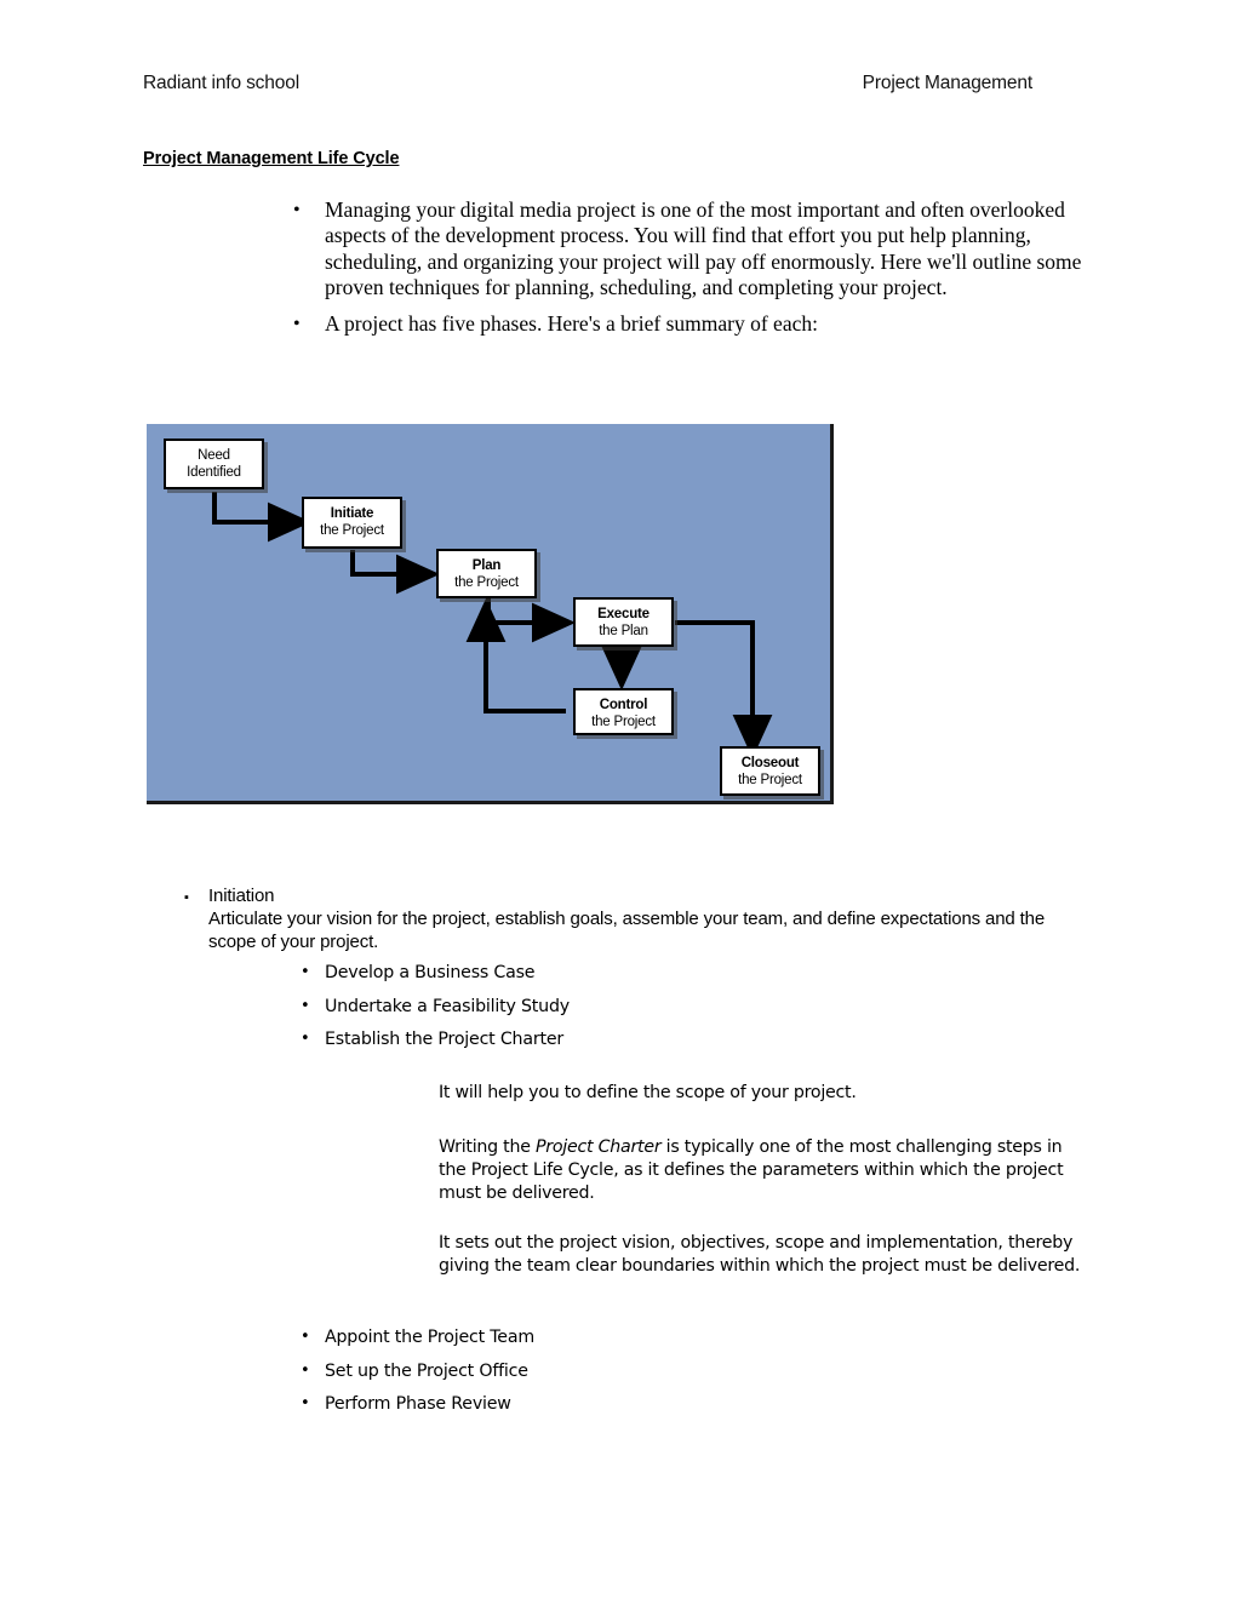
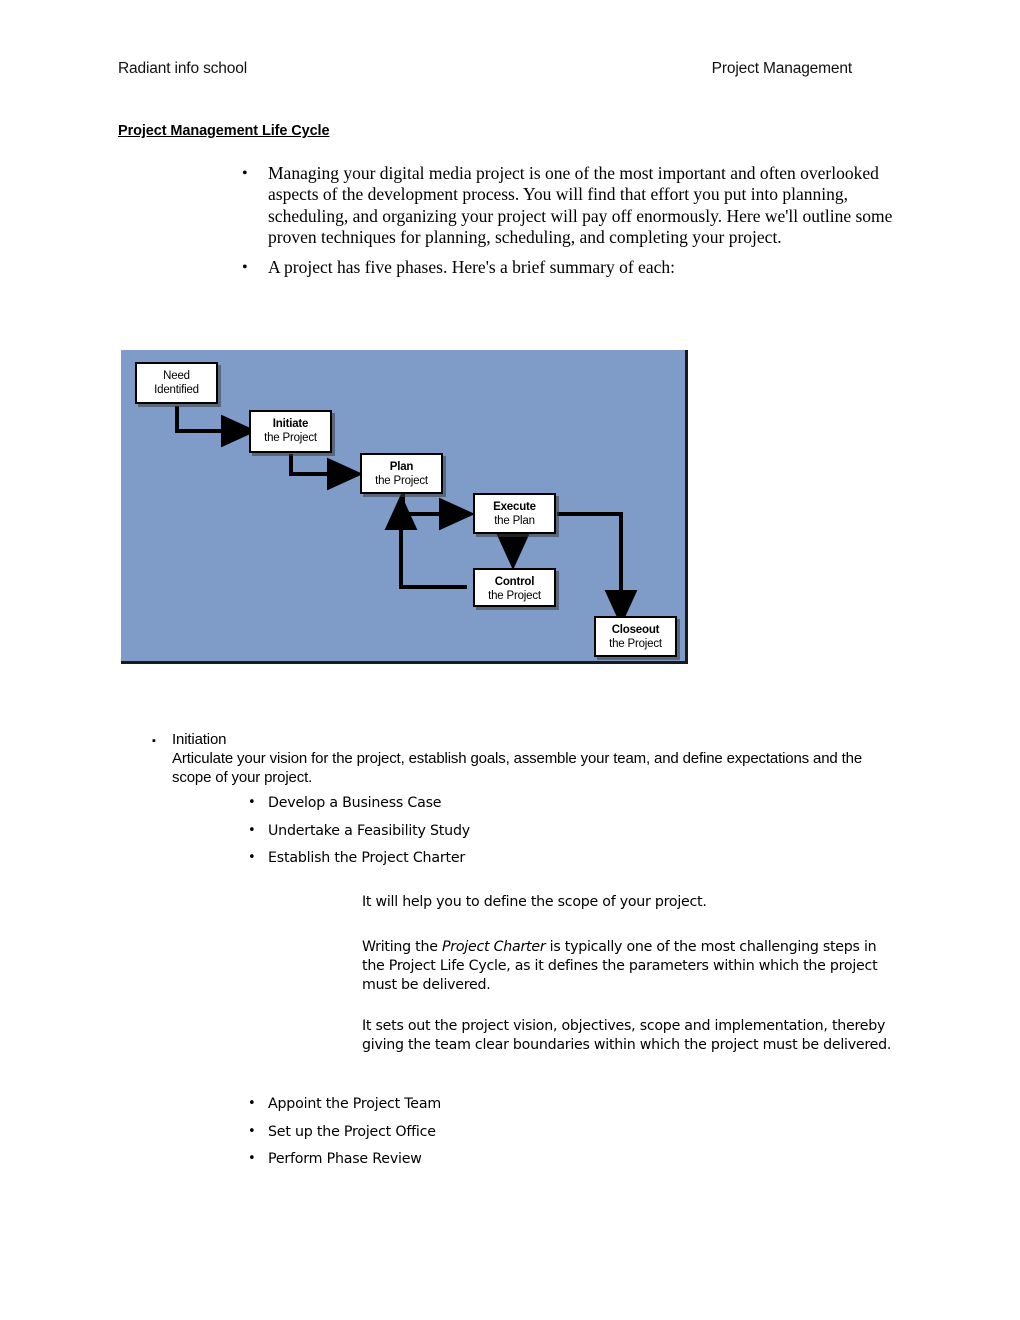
  Radiant info school
  Project Management
  Project Management Life Cycle
  •
- Managing your digital media project is one of the most important and often overlooked aspects of the development process. You will find that effort you put help planning, scheduling, and organizing your project will pay off enormously. Here we'll outline some proven techniques for planning, scheduling, and completing your project.
+ Managing your digital media project is one of the most important and often overlooked aspects of the development process. You will find that effort you put into planning, scheduling, and organizing your project will pay off enormously. Here we'll outline some proven techniques for planning, scheduling, and completing your project.
  •
  A project has five phases. Here's a brief summary of each:
  Need
  Identified
  Initiate
  the Project
  Plan
  the Project
  Execute
  the Plan
  Control
  the Project
  Closeout
  the Project
  ▪
  Initiation
  Articulate your vision for the project, establish goals, assemble your team, and define expectations and the scope of your project.
  •
  Develop a Business Case
  •
  Undertake a Feasibility Study
  •
  Establish the Project Charter
  It will help you to define the scope of your project.
  Writing the Project Charter is typically one of the most challenging steps in the Project Life Cycle, as it defines the parameters within which the project must be delivered.
  It sets out the project vision, objectives, scope and implementation, thereby giving the team clear boundaries within which the project must be delivered.
  •
  Appoint the Project Team
  •
  Set up the Project Office
  •
  Perform Phase Review
